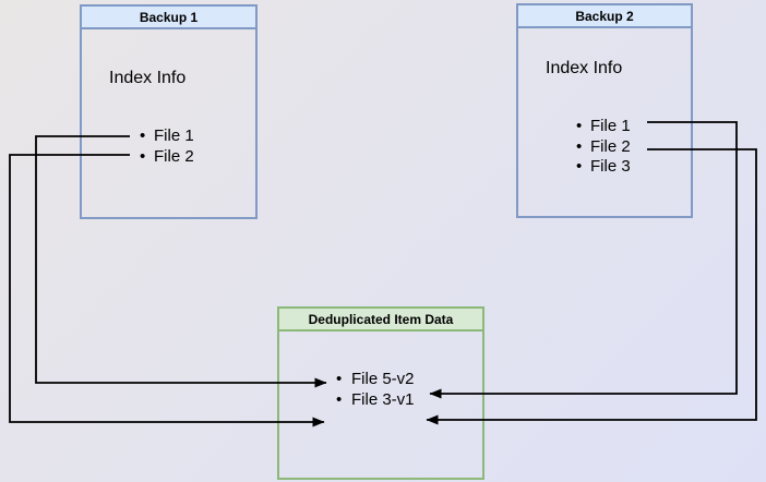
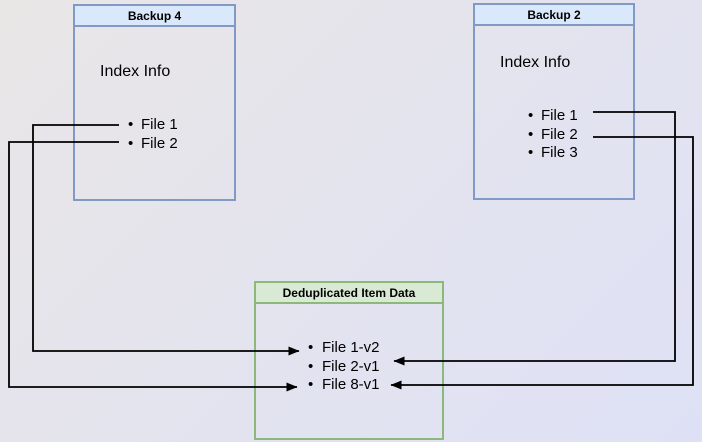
- Backup 1
+ Backup 4
  Index Info
  File 1
  File 2
  Backup 2
  Index Info
  File 1
  File 2
  File 3
  Deduplicated Item Data
- File 5-v2
+ File 1-v2
+ File 2-v1
- File 3-v1
+ File 8-v1
